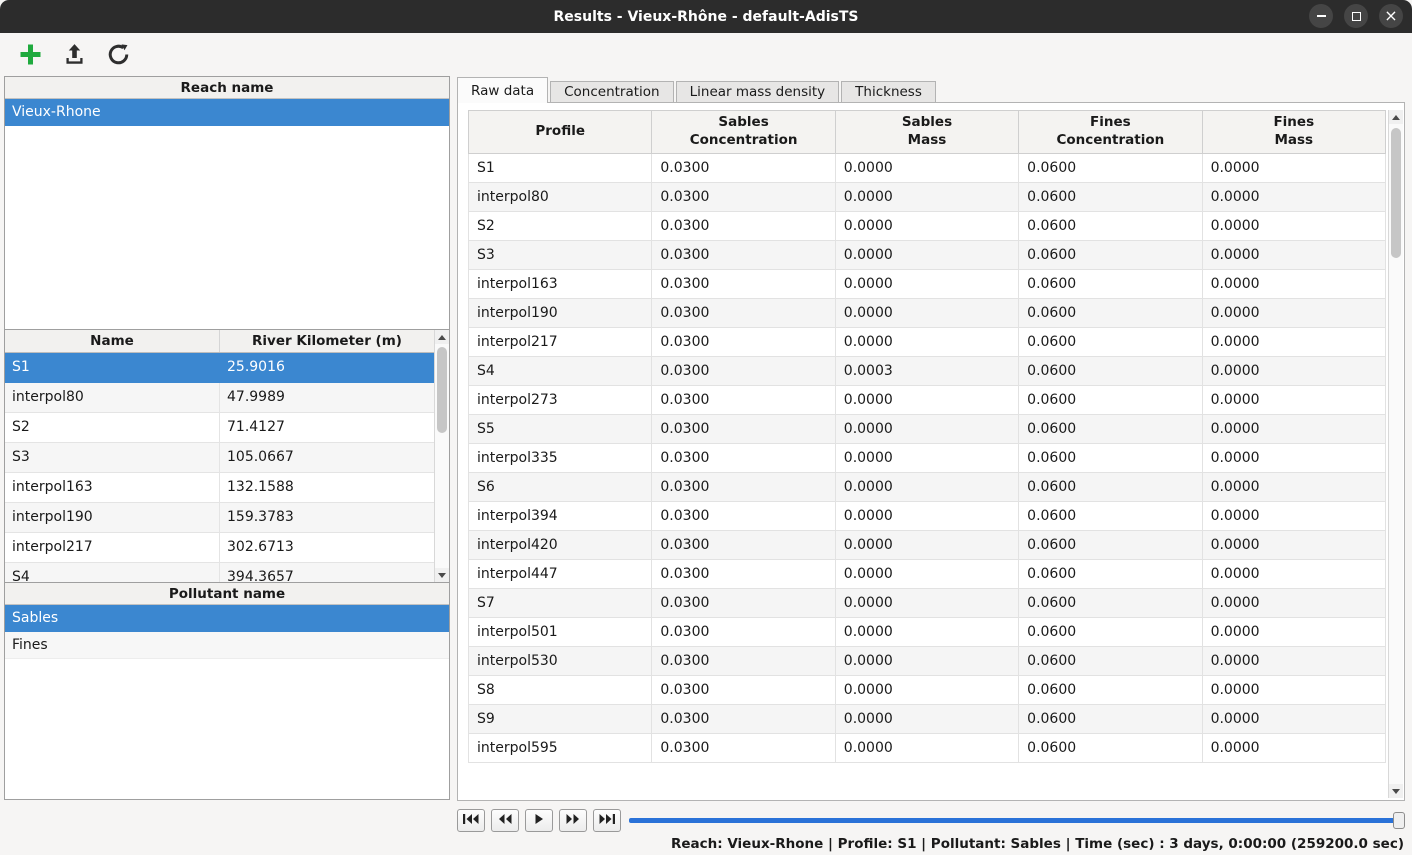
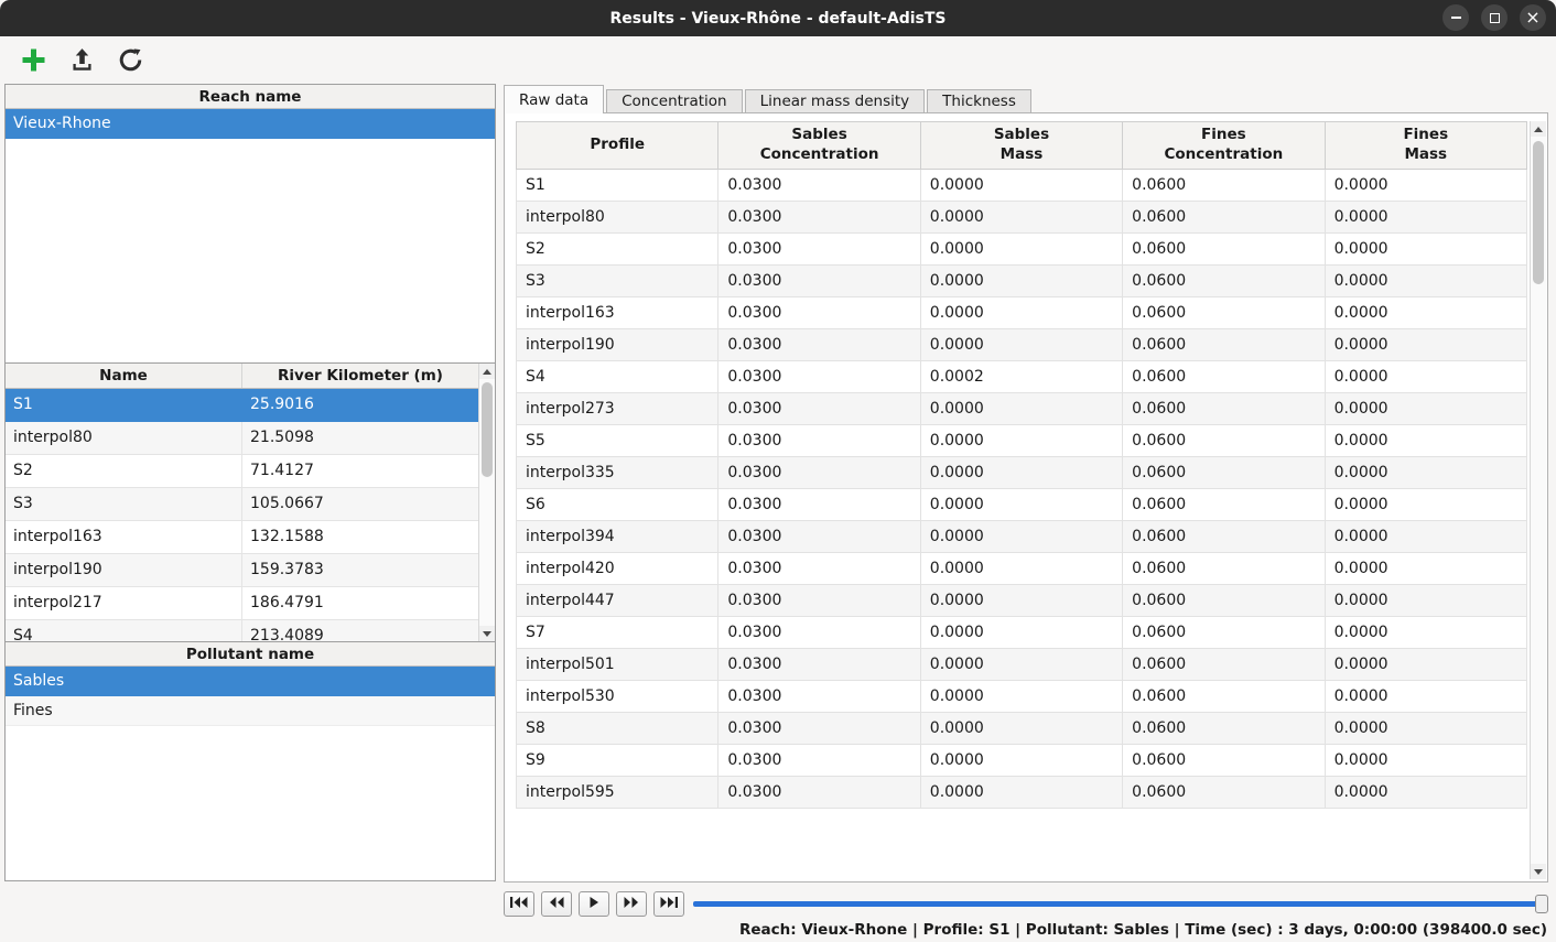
  Results - Vieux-Rhône - default-AdisTS
  ×
  Reach name
  Vieux-Rhone
  Name	River Kilometer (m)
  S1	25.9016
- interpol80	47.9989
+ interpol80	21.5098
  S2	71.4127
  S3	105.0667
  interpol163	132.1588
  interpol190	159.3783
- interpol217	302.6713
+ interpol217	186.4791
- S4	394.3657
+ S4	213.4089
  Pollutant name
  Sables
  Fines
  Raw data
  Concentration
  Linear mass density
  Thickness
  Profile	SablesConcentration	SablesMass	FinesConcentration	FinesMass
  S1	0.0300	0.0000	0.0600	0.0000
  interpol80	0.0300	0.0000	0.0600	0.0000
  S2	0.0300	0.0000	0.0600	0.0000
  S3	0.0300	0.0000	0.0600	0.0000
  interpol163	0.0300	0.0000	0.0600	0.0000
  interpol190	0.0300	0.0000	0.0600	0.0000
- interpol217	0.0300	0.0000	0.0600	0.0000
- S4	0.0300	0.0003	0.0600	0.0000
+ S4	0.0300	0.0002	0.0600	0.0000
  interpol273	0.0300	0.0000	0.0600	0.0000
  S5	0.0300	0.0000	0.0600	0.0000
  interpol335	0.0300	0.0000	0.0600	0.0000
  S6	0.0300	0.0000	0.0600	0.0000
  interpol394	0.0300	0.0000	0.0600	0.0000
  interpol420	0.0300	0.0000	0.0600	0.0000
  interpol447	0.0300	0.0000	0.0600	0.0000
  S7	0.0300	0.0000	0.0600	0.0000
  interpol501	0.0300	0.0000	0.0600	0.0000
  interpol530	0.0300	0.0000	0.0600	0.0000
  S8	0.0300	0.0000	0.0600	0.0000
  S9	0.0300	0.0000	0.0600	0.0000
  interpol595	0.0300	0.0000	0.0600	0.0000
- Reach: Vieux-Rhone | Profile: S1 | Pollutant: Sables | Time (sec) : 3 days, 0:00:00 (259200.0 sec)
+ Reach: Vieux-Rhone | Profile: S1 | Pollutant: Sables | Time (sec) : 3 days, 0:00:00 (398400.0 sec)
